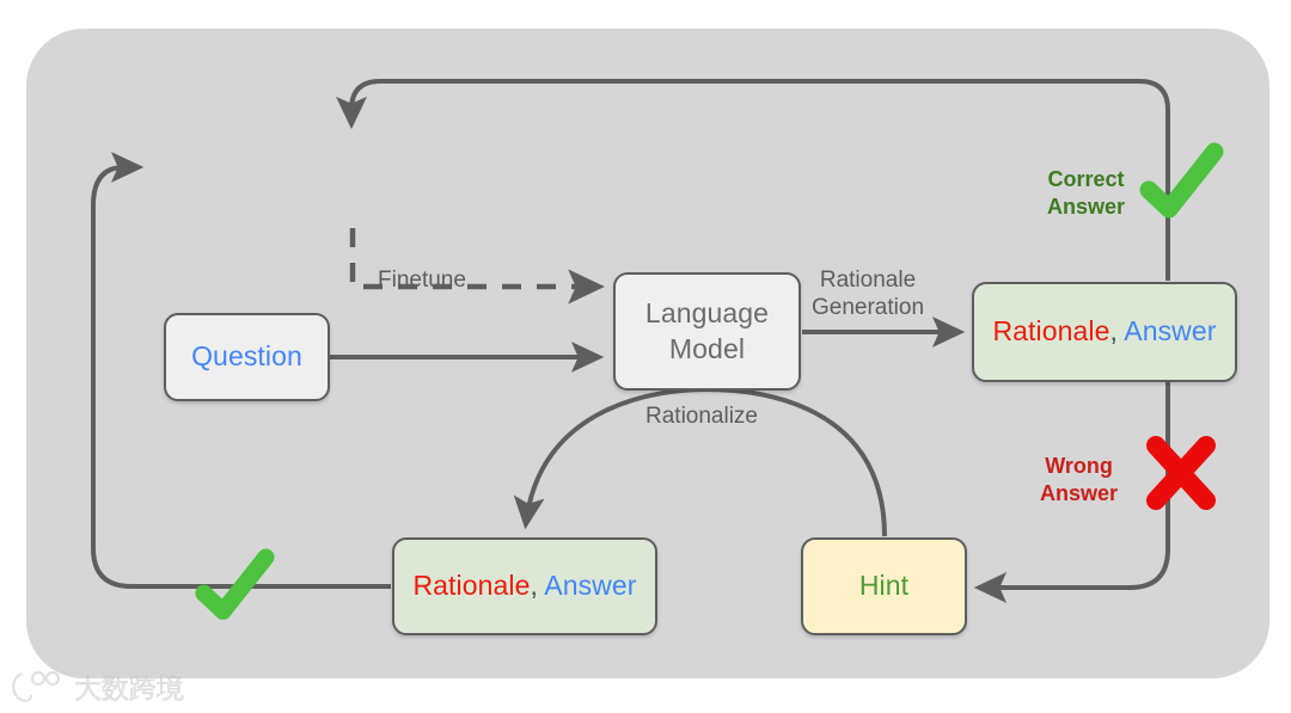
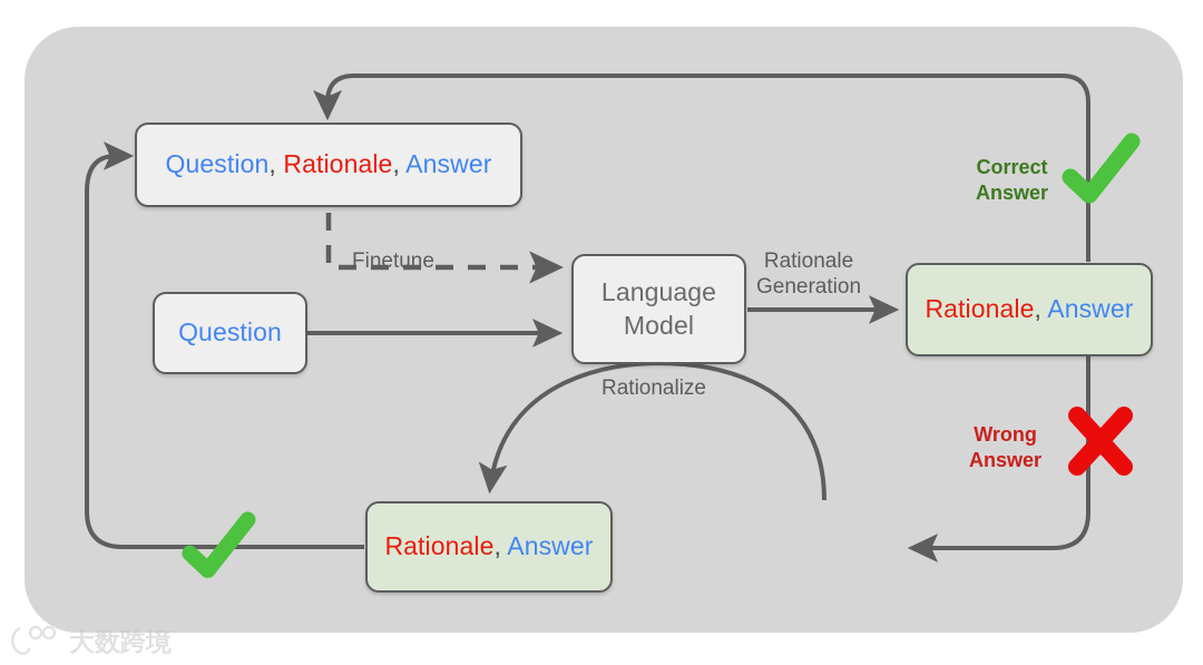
+ Question, Rationale, Answer
  Question
  Language
  Model
  Rationale, Answer
  Rationale, Answer
- Hint
  Finetune
  Rationale
  Generation
  Rationalize
  Correct
  Answer
  Wrong
  Answer
  大数跨境
